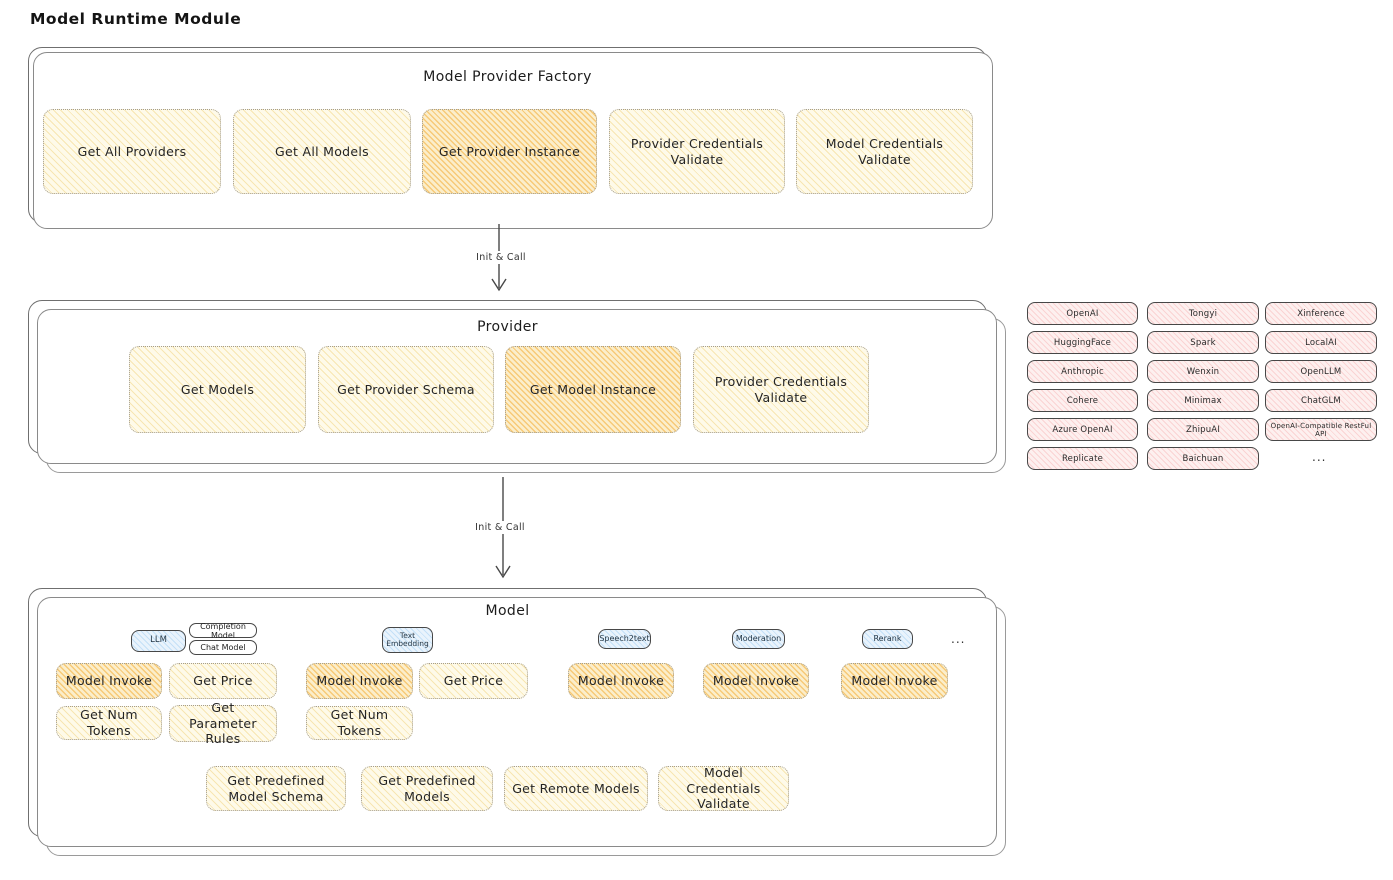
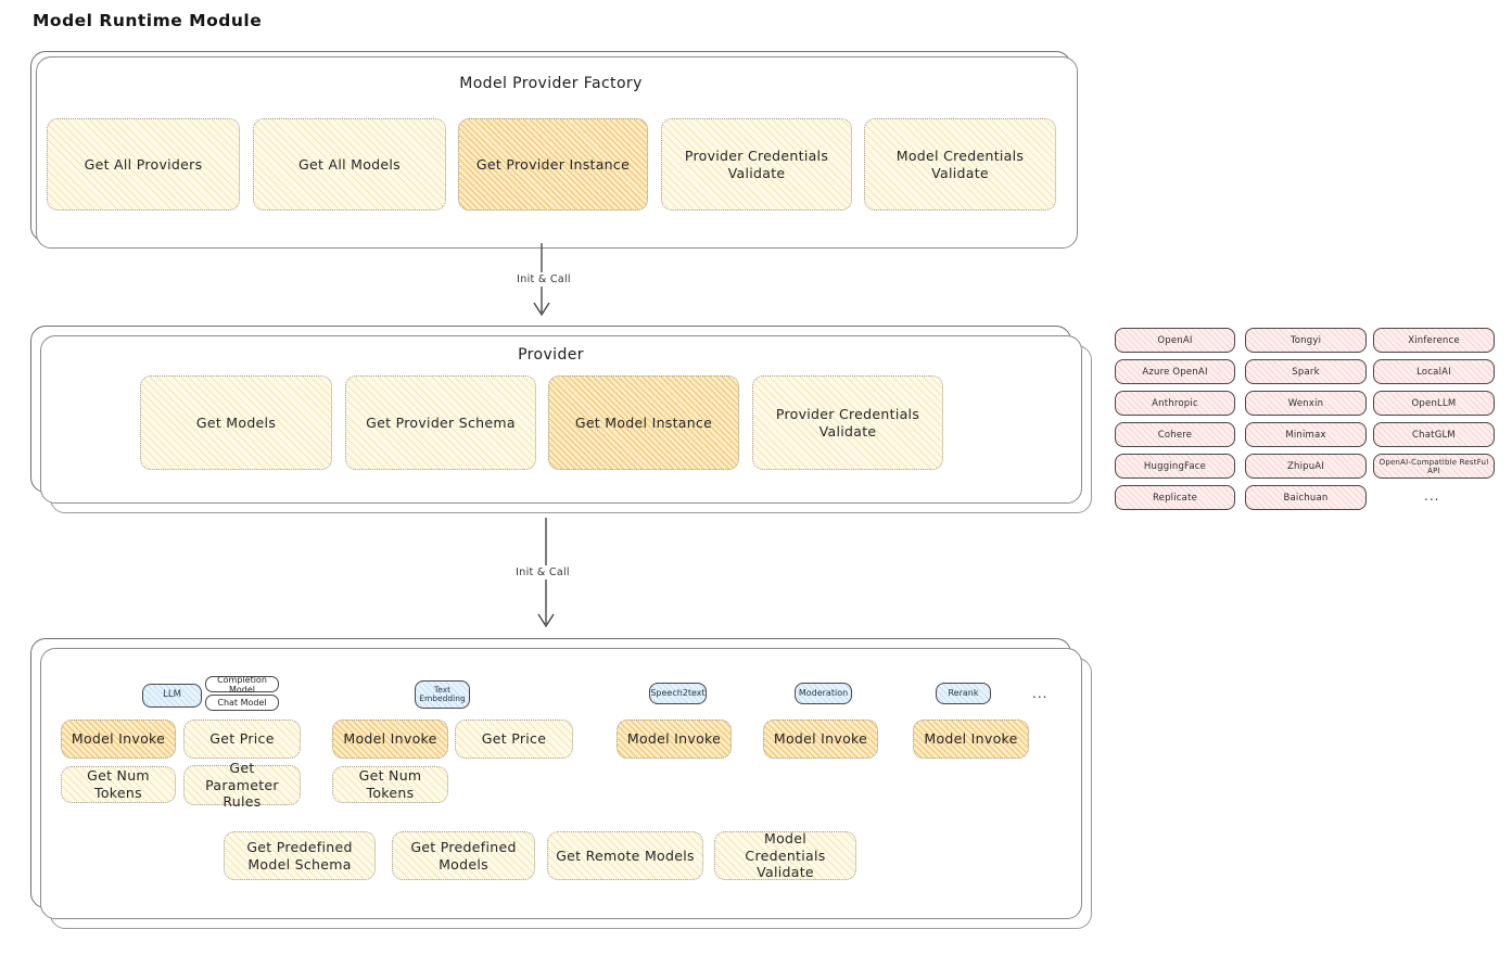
  Model Runtime Module
  Model Provider Factory
  Get All Providers
  Get All Models
  Get Provider Instance
  Provider Credentials Validate
  Model Credentials Validate
  Init & Call
  Provider
  Get Models
  Get Provider Schema
  Get Model Instance
  Provider Credentials Validate
  OpenAI
- HuggingFace
+ Azure OpenAI
  Anthropic
  Cohere
- Azure OpenAI
+ HuggingFace
  Replicate
  Tongyi
  Spark
  Wenxin
  Minimax
  ZhipuAI
  Baichuan
  Xinference
  LocalAI
  OpenLLM
  ChatGLM
  OpenAI-Compatible RestFul API
  ...
  Init & Call
- Model
  LLM
  Completion Model
  Chat Model
  Text Embedding
  Speech2text
  Moderation
  Rerank
  ...
  Model Invoke
  Get Price
  Model Invoke
  Get Price
  Model Invoke
  Model Invoke
  Model Invoke
  Get Num Tokens
  Get Parameter Rules
  Get Num Tokens
  Get Predefined Model Schema
  Get Predefined Models
  Get Remote Models
  Model Credentials Validate
